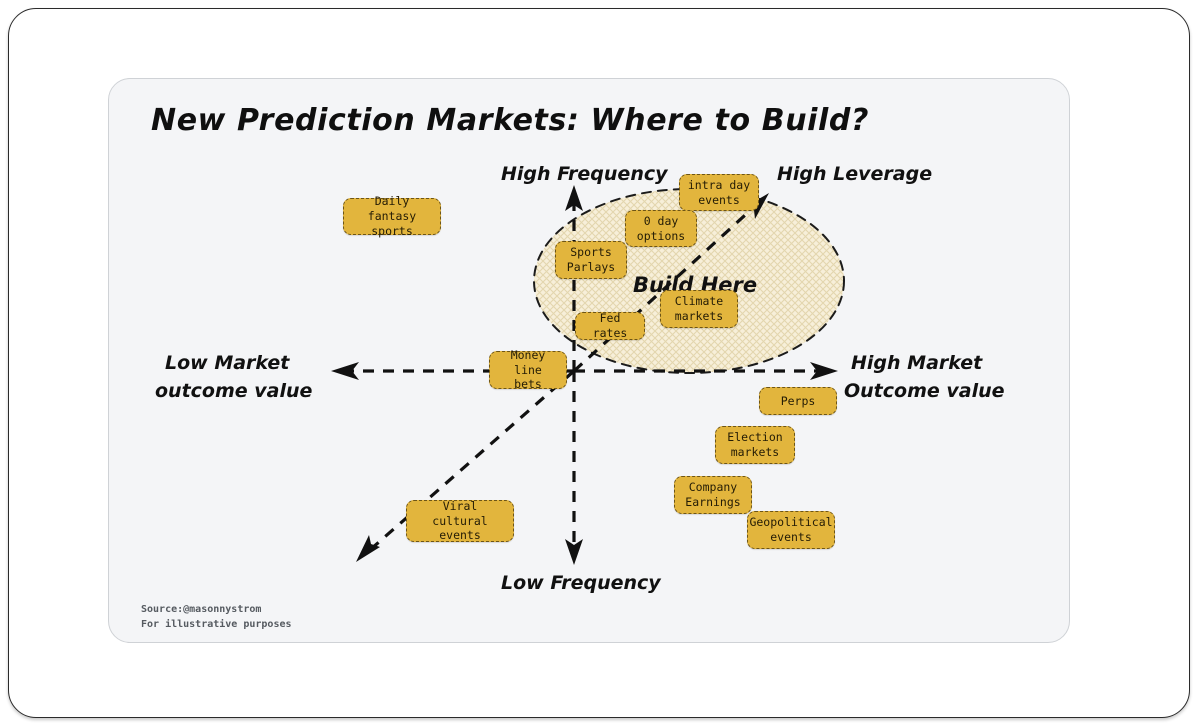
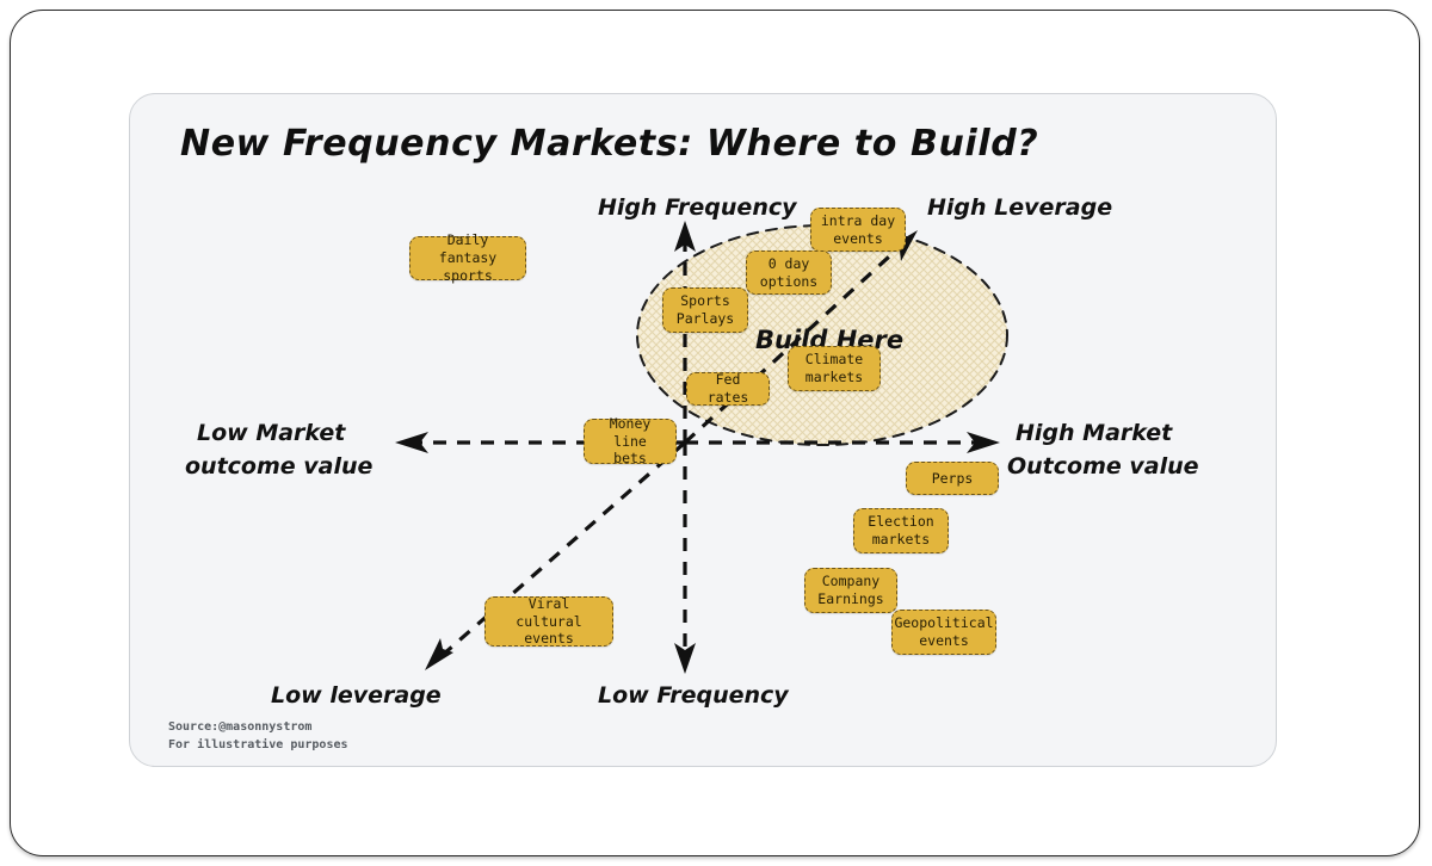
- New Prediction Markets: Where to Build?
+ New Frequency Markets: Where to Build?
  High Frequency
  High Leverage
  Low Market
  outcome value
  High Market
  Outcome value
+ Low leverage
  Low Frequency
  Build Here
  Daily fantasy
  sports
  intra day
  events
  0 day
  options
  Sports
  Parlays
  Climate
  markets
  Fed rates
  Money line
  bets
  Perps
  Election
  markets
  Company
  Earnings
  Geopolitical
  events
  Viral cultural
  events
  Source:@masonnystrom
  For illustrative purposes
